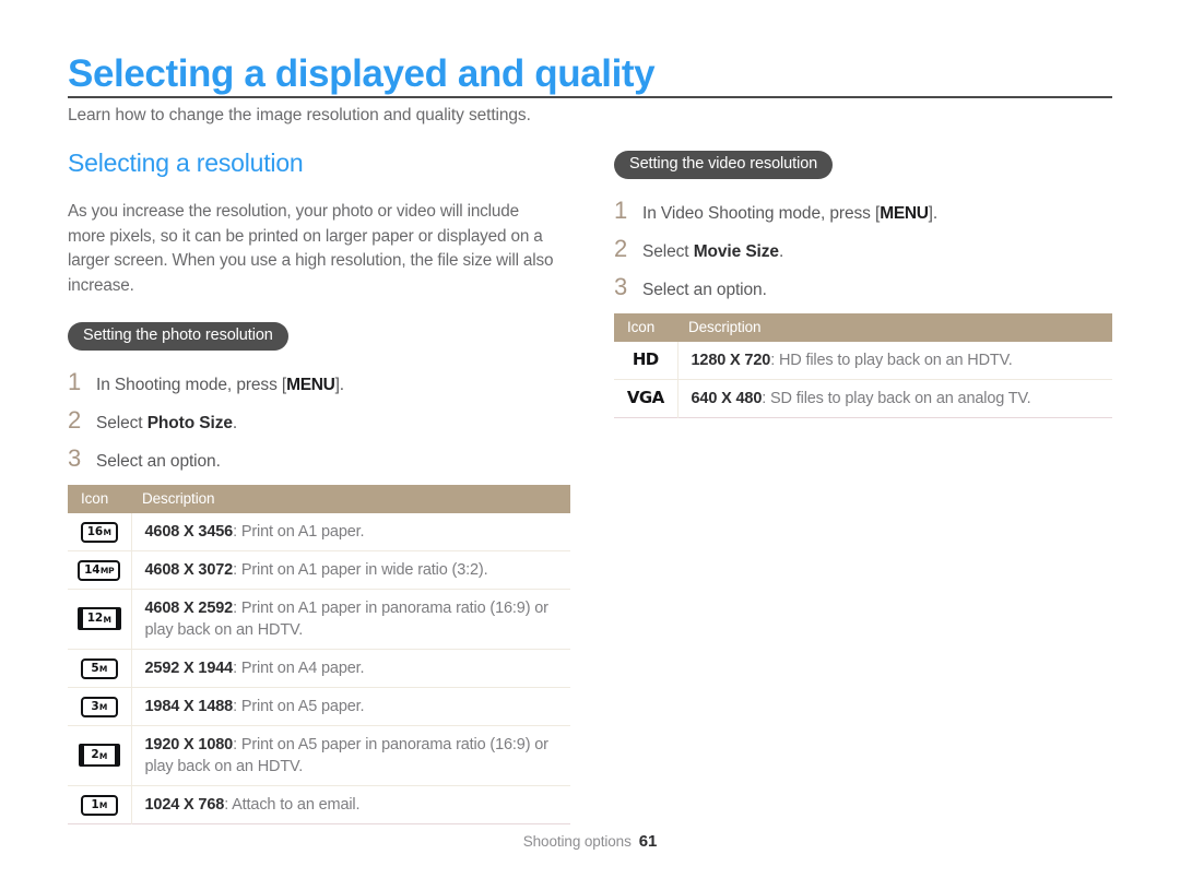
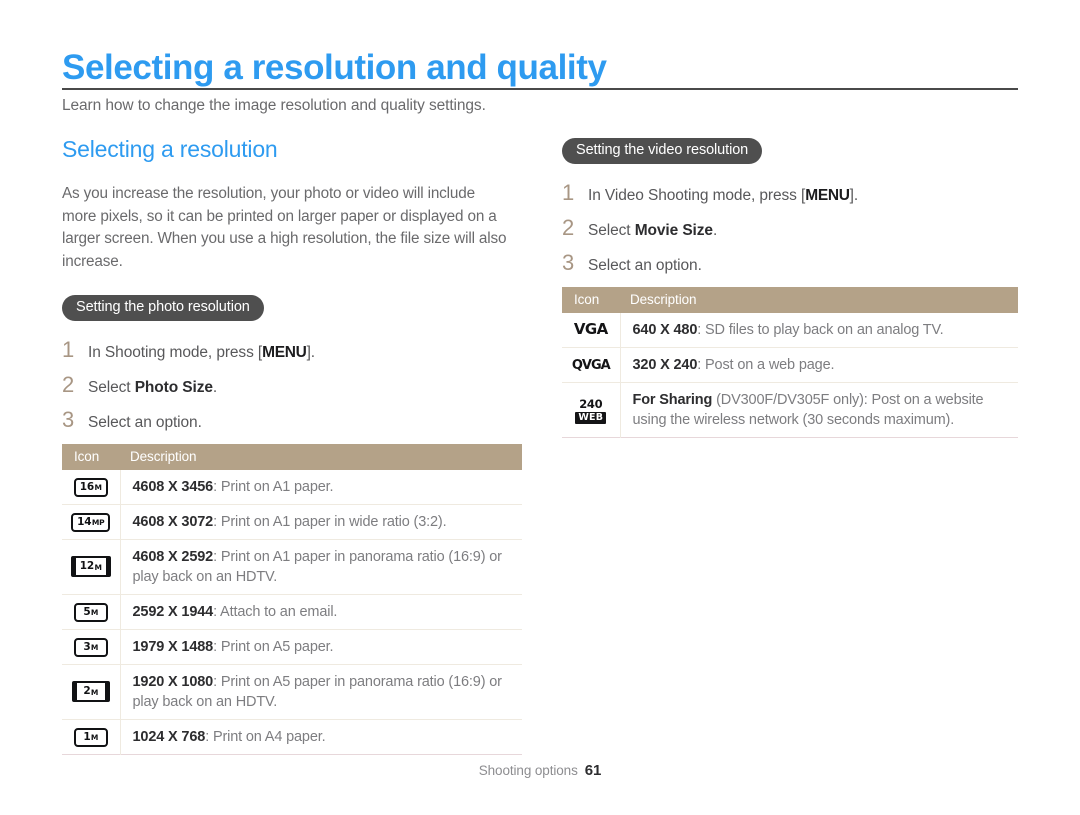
- Selecting a displayed and quality
+ Selecting a resolution and quality
  Learn how to change the image resolution and quality settings.
  Selecting a resolution
  As you increase the resolution, your photo or video will include more pixels, so it can be printed on larger paper or displayed on a larger screen. When you use a high resolution, the file size will also increase.
  Setting the photo resolution
  1
  In Shooting mode, press [MENU].
  2
  Select Photo Size.
  3
  Select an option.
  Icon	Description
  16M	4608 X 3456: Print on A1 paper.
  14MP	4608 X 3072: Print on A1 paper in wide ratio (3:2).
  12M	4608 X 2592: Print on A1 paper in panorama ratio (16:9) or play back on an HDTV.
- 5M	2592 X 1944: Print on A4 paper.
+ 5M	2592 X 1944: Attach to an email.
- 3M	1984 X 1488: Print on A5 paper.
+ 3M	1979 X 1488: Print on A5 paper.
  2M	1920 X 1080: Print on A5 paper in panorama ratio (16:9) or play back on an HDTV.
- 1M	1024 X 768: Attach to an email.
+ 1M	1024 X 768: Print on A4 paper.
  Setting the video resolution
  1
  In Video Shooting mode, press [MENU].
  2
  Select Movie Size.
  3
  Select an option.
  Icon	Description
- HD	1280 X 720: HD files to play back on an HDTV.
  VGA	640 X 480: SD files to play back on an analog TV.
+ QVGA	320 X 240: Post on a web page.
+ 240WEB	For Sharing (DV300F/DV305F only): Post on a website using the wireless network (30 seconds maximum).
  Shooting options 61
